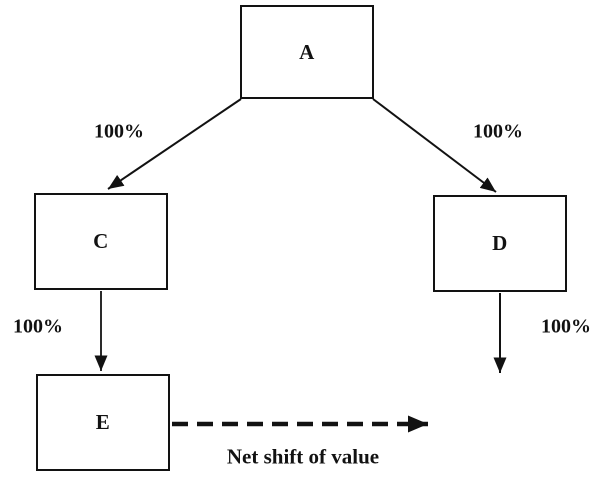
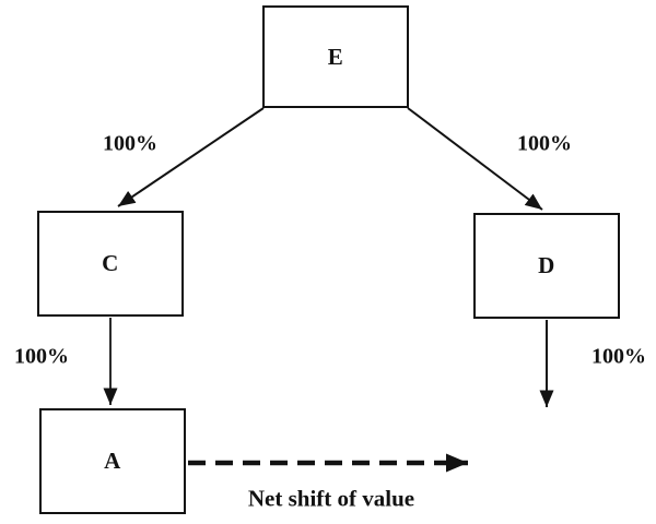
- A
+ E
  C
  D
- E
+ A
  100%
  100%
  100%
  100%
  Net shift of value
